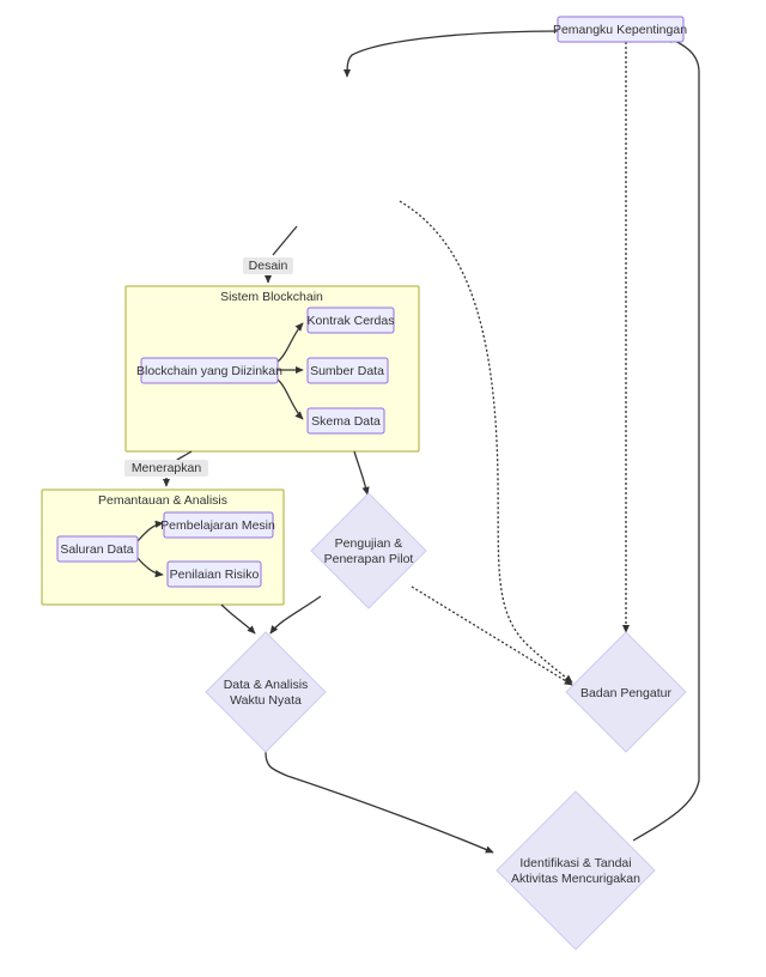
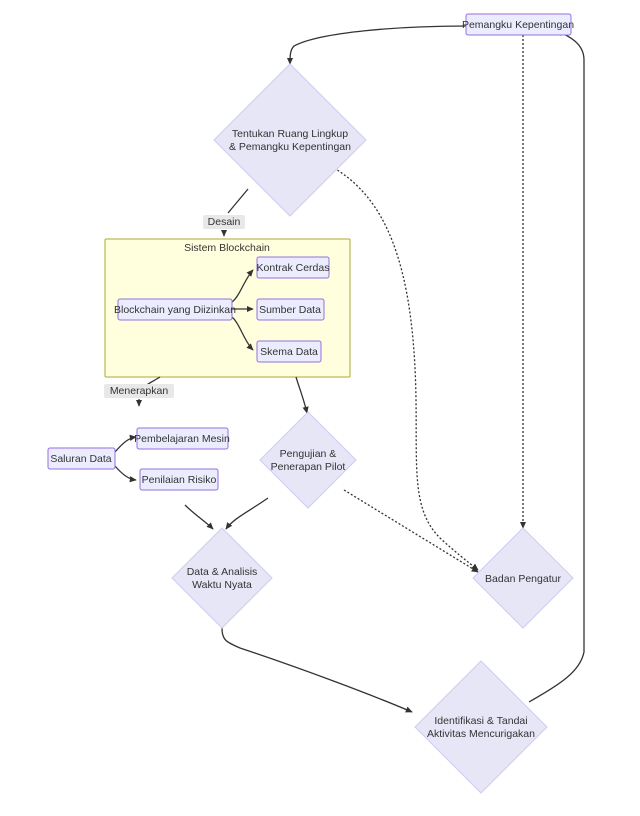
  Sistem Blockchain
- Pemantauan & Analisis
  Desain
  Menerapkan
  Pemangku Kepentingan
+ Tentukan Ruang Lingkup
+ & Pemangku Kepentingan
  Blockchain yang Diizinkan
  Kontrak Cerdas
  Sumber Data
  Skema Data
  Saluran Data
  Pembelajaran Mesin
  Penilaian Risiko
  Pengujian &
  Penerapan Pilot
  Data & Analisis
  Waktu Nyata
  Badan Pengatur
  Identifikasi & Tandai
  Aktivitas Mencurigakan
